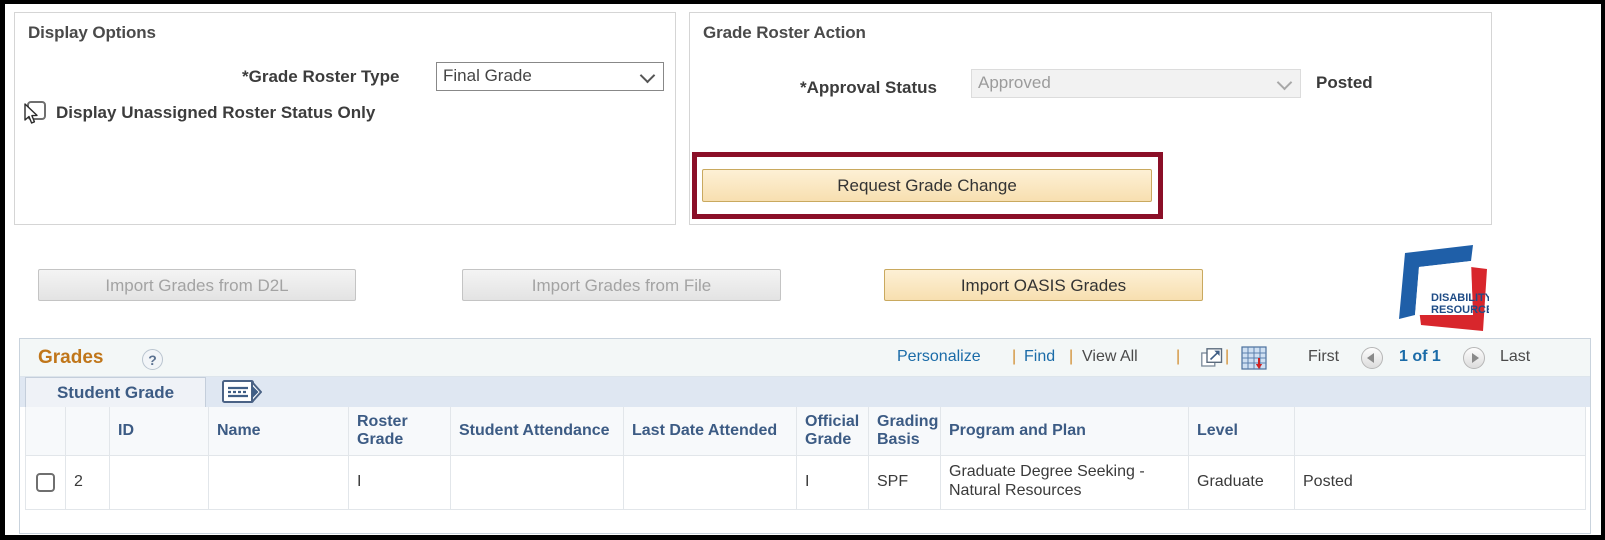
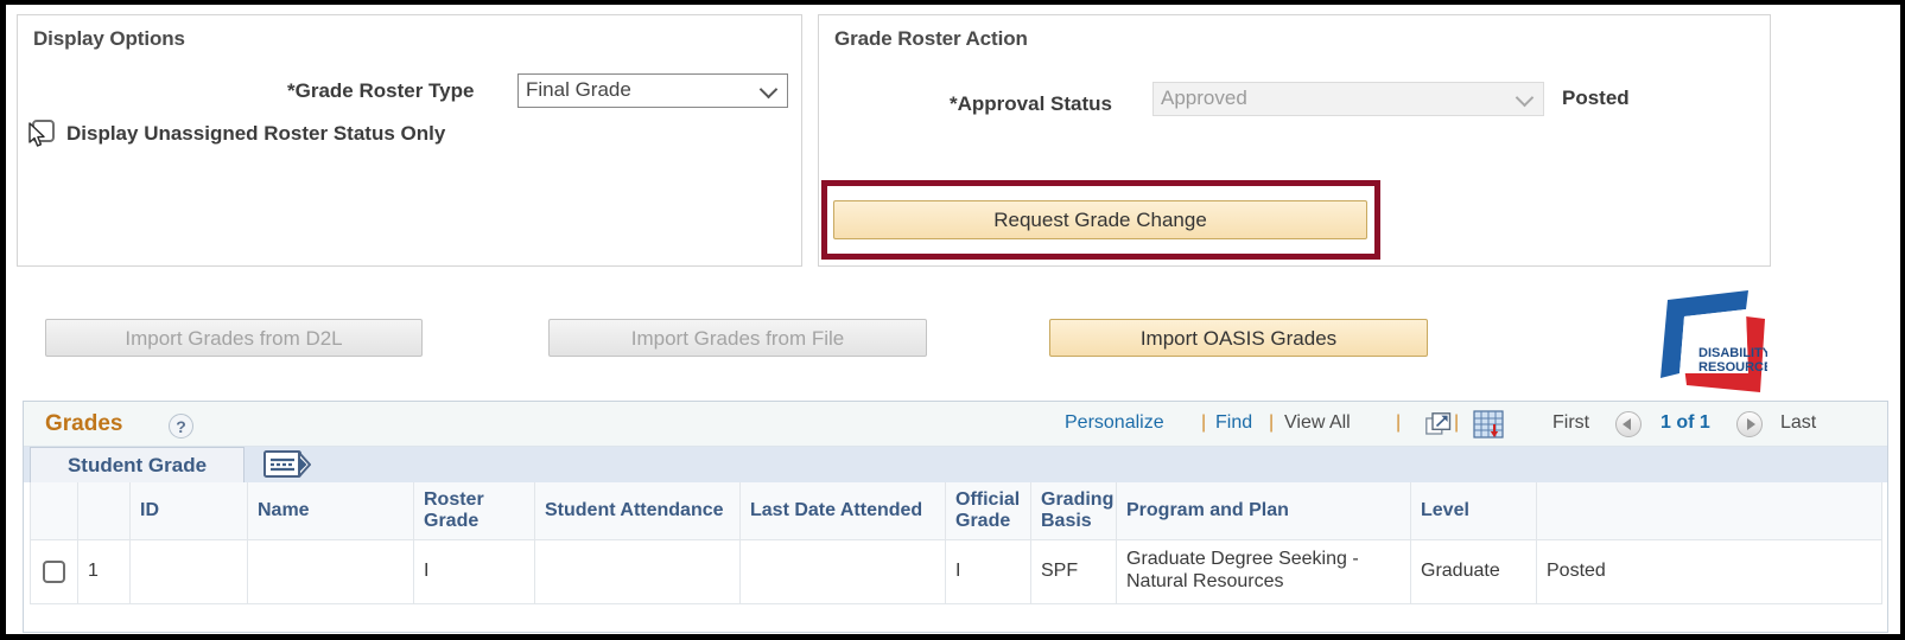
  Display Options
  *Grade Roster Type
  Final Grade
  Display Unassigned Roster Status Only
  Grade Roster Action
  *Approval Status
  Approved
  Posted
  Request Grade Change
  Import Grades from D2L
  Import Grades from File
  Import OASIS Grades
  DISABILITY
  RESOURC
  Grades
  ?
  Personalize
  |
  Find
  |
  View All
  |
  |
  First
  1 of 1
  Last
  Student Grade
  		ID	Name	Roster Grade	Student Attendance	Last Date Attended	Official Grade	Grading Basis	Program and Plan	Level
- 	2			I			I	SPF	Graduate Degree Seeking - Natural Resources	Graduate	Posted
+ 	1			I			I	SPF	Graduate Degree Seeking - Natural Resources	Graduate	Posted
